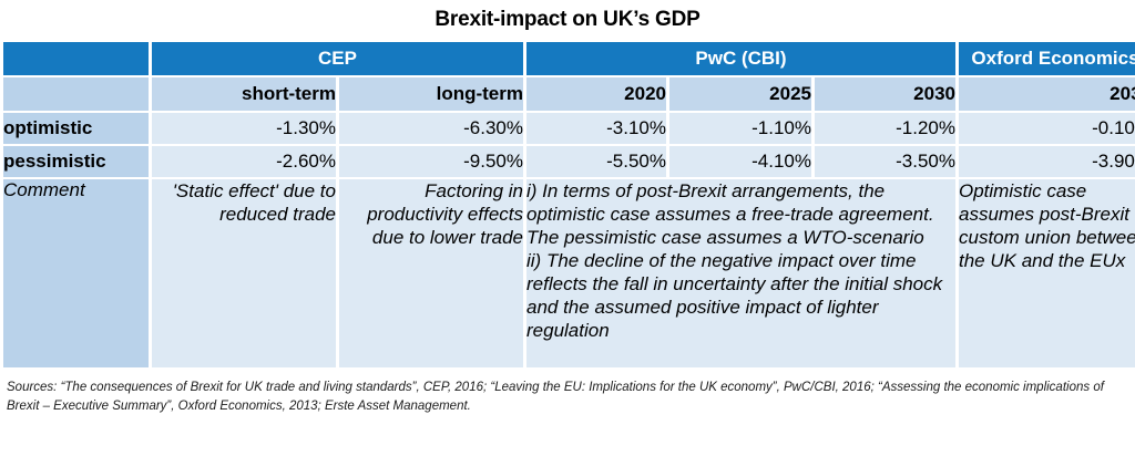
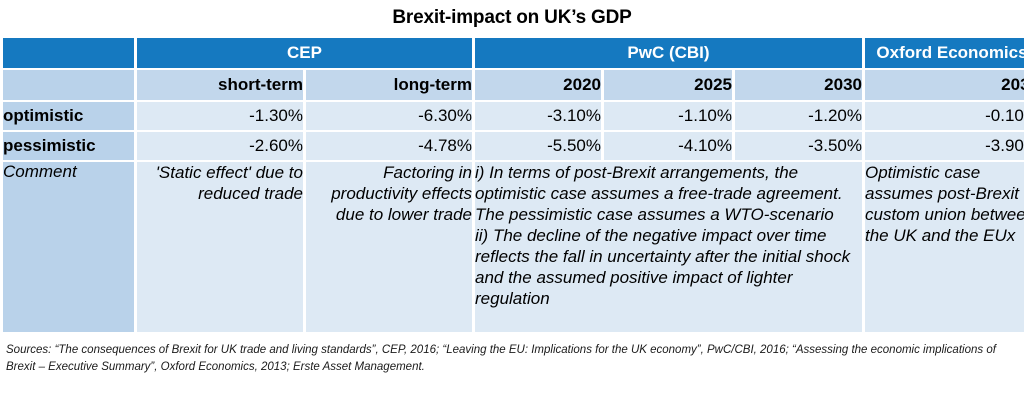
  Brexit-impact on UK’s GDP
  	CEP	PwC (CBI)	Oxford Economics
  	short-term	long-term	2020	2025	2030	20
  optimistic	-1.30%	-6.30%	-3.10%	-1.10%	-1.20%	-0.10
- pessimistic	-2.60%	-9.50%	-5.50%	-4.10%	-3.50%	-3.90
+ pessimistic	-2.60%	-4.78%	-5.50%	-4.10%	-3.50%	-3.90
  Comment	'Static effect' due to reduced trade	Factoring in productivity effects due to lower trade	i) In terms of post-Brexit arrangements, the optimistic case assumes a free-trade agreement. The pessimistic case assumes a WTO-scenarioii) The decline of the negative impact over time reflects the fall in uncertainty after the initial shock and the assumed positive impact of lighter regulation	Optimistic case assumes post-Brexit custom union betwee the UK and the EUx
  Sources: “The consequences of Brexit for UK trade and living standards”, CEP, 2016; “Leaving the EU: Implications for the UK economy”, PwC/CBI, 2016; “Assessing the economic implications of Brexit – Executive Summary”, Oxford Economics, 2013; Erste Asset Management.
